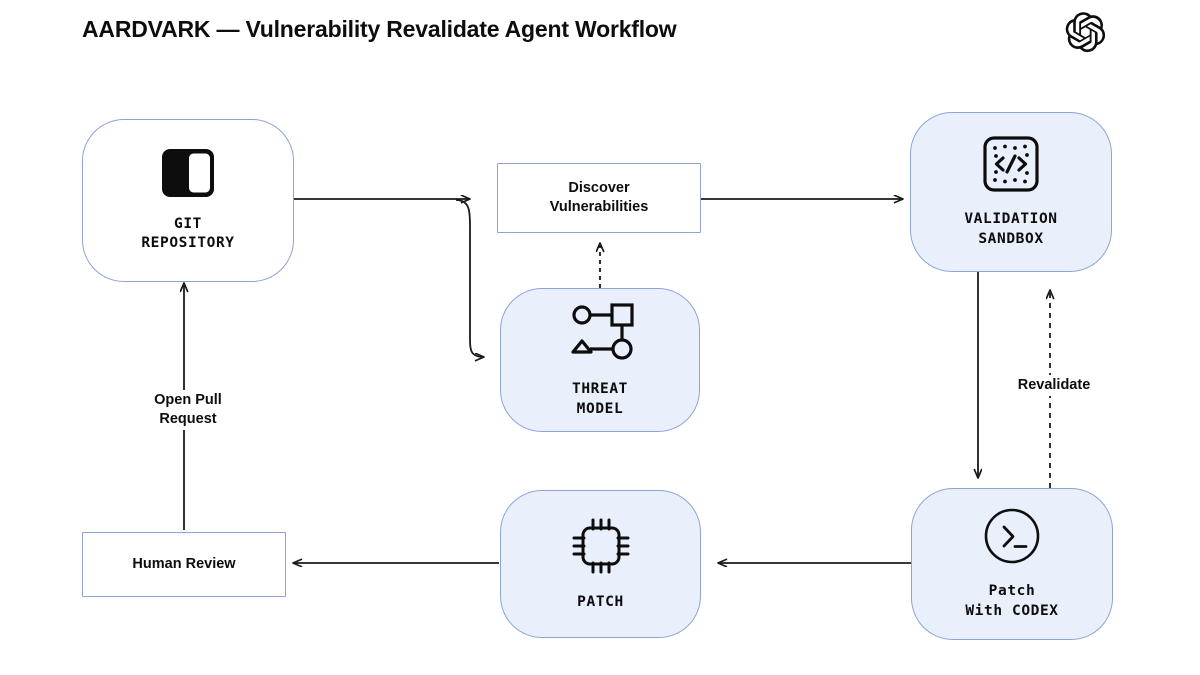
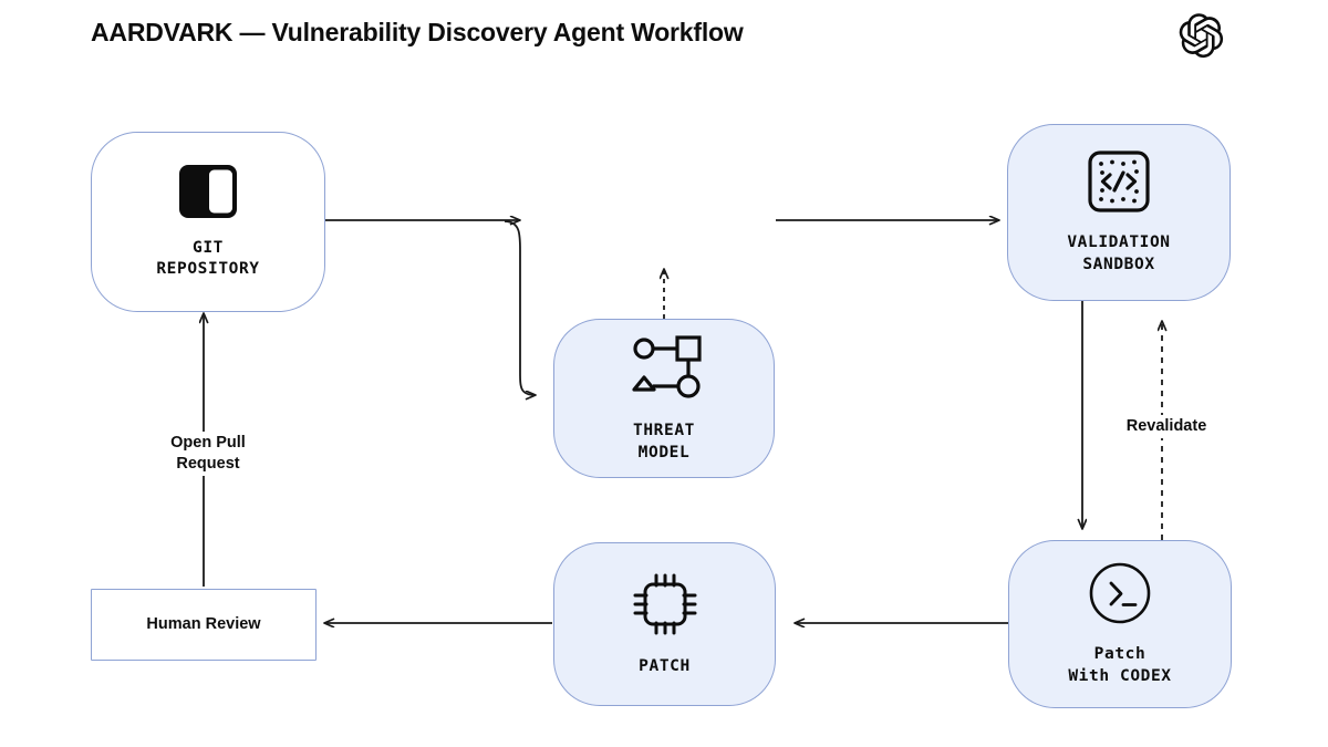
- AARDVARK — Vulnerability Revalidate Agent Workflow
+ AARDVARK — Vulnerability Discovery Agent Workflow
  Revalidate
  Open Pull
  Request
  GIT
  REPOSITORY
- Discover
- Vulnerabilities
  THREAT
  MODEL
  VALIDATION
  SANDBOX
  Patch
  With CODEX
  PATCH
  Human Review
